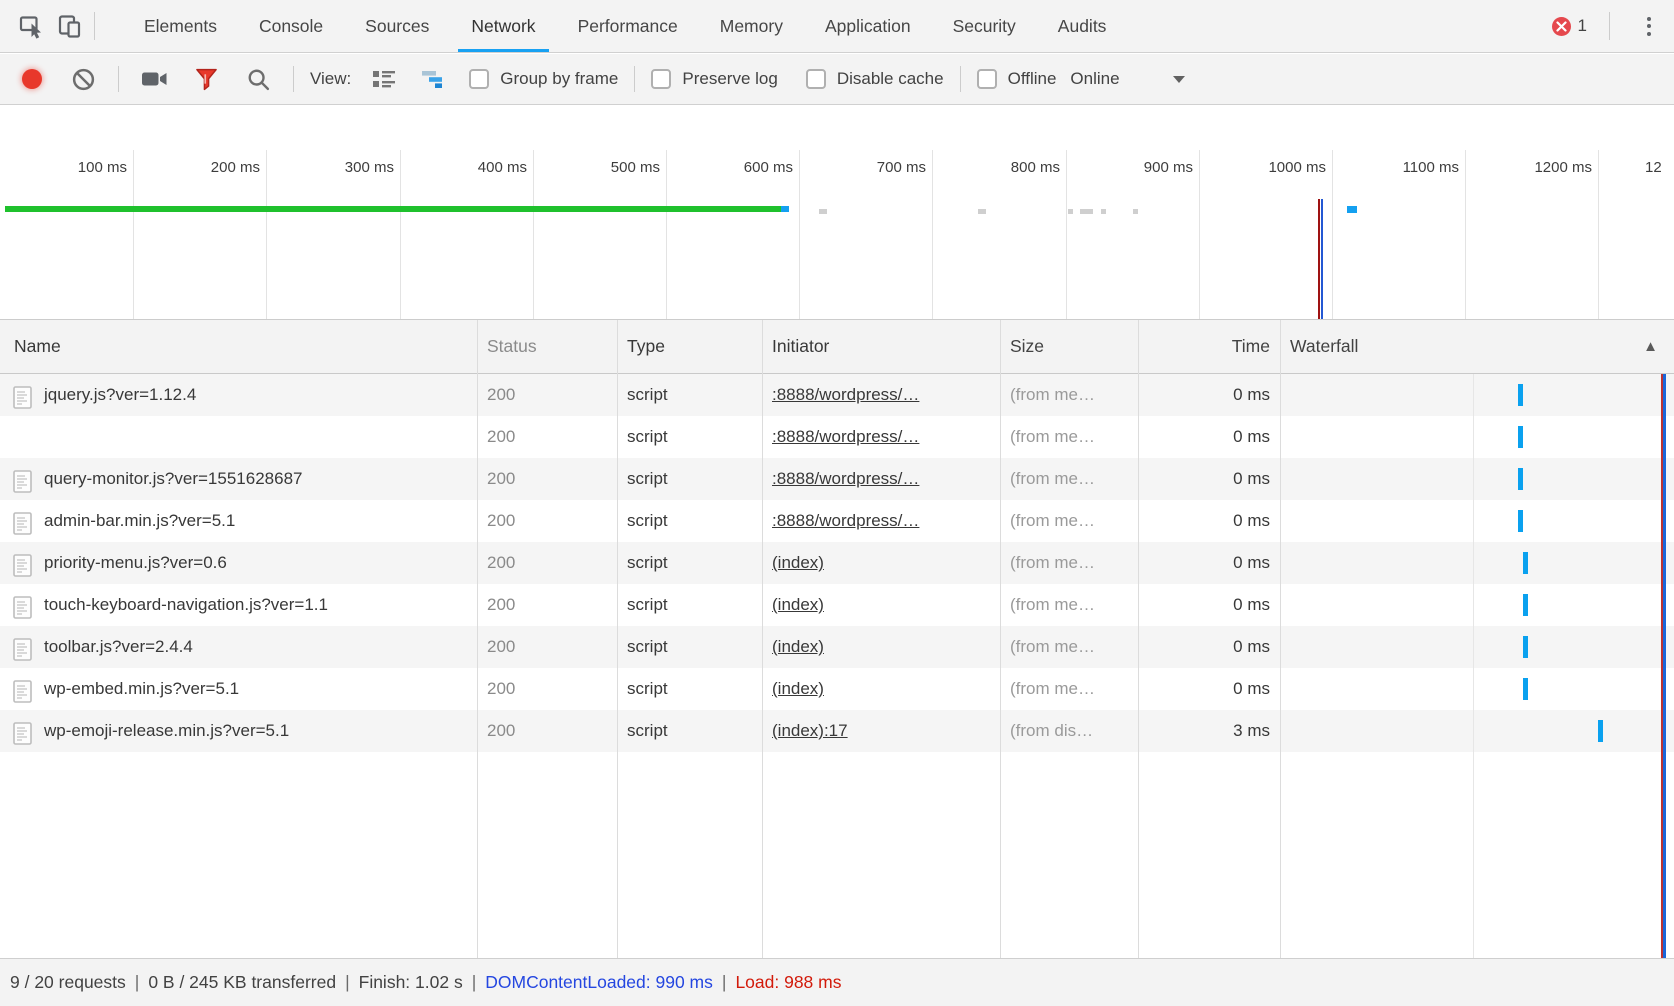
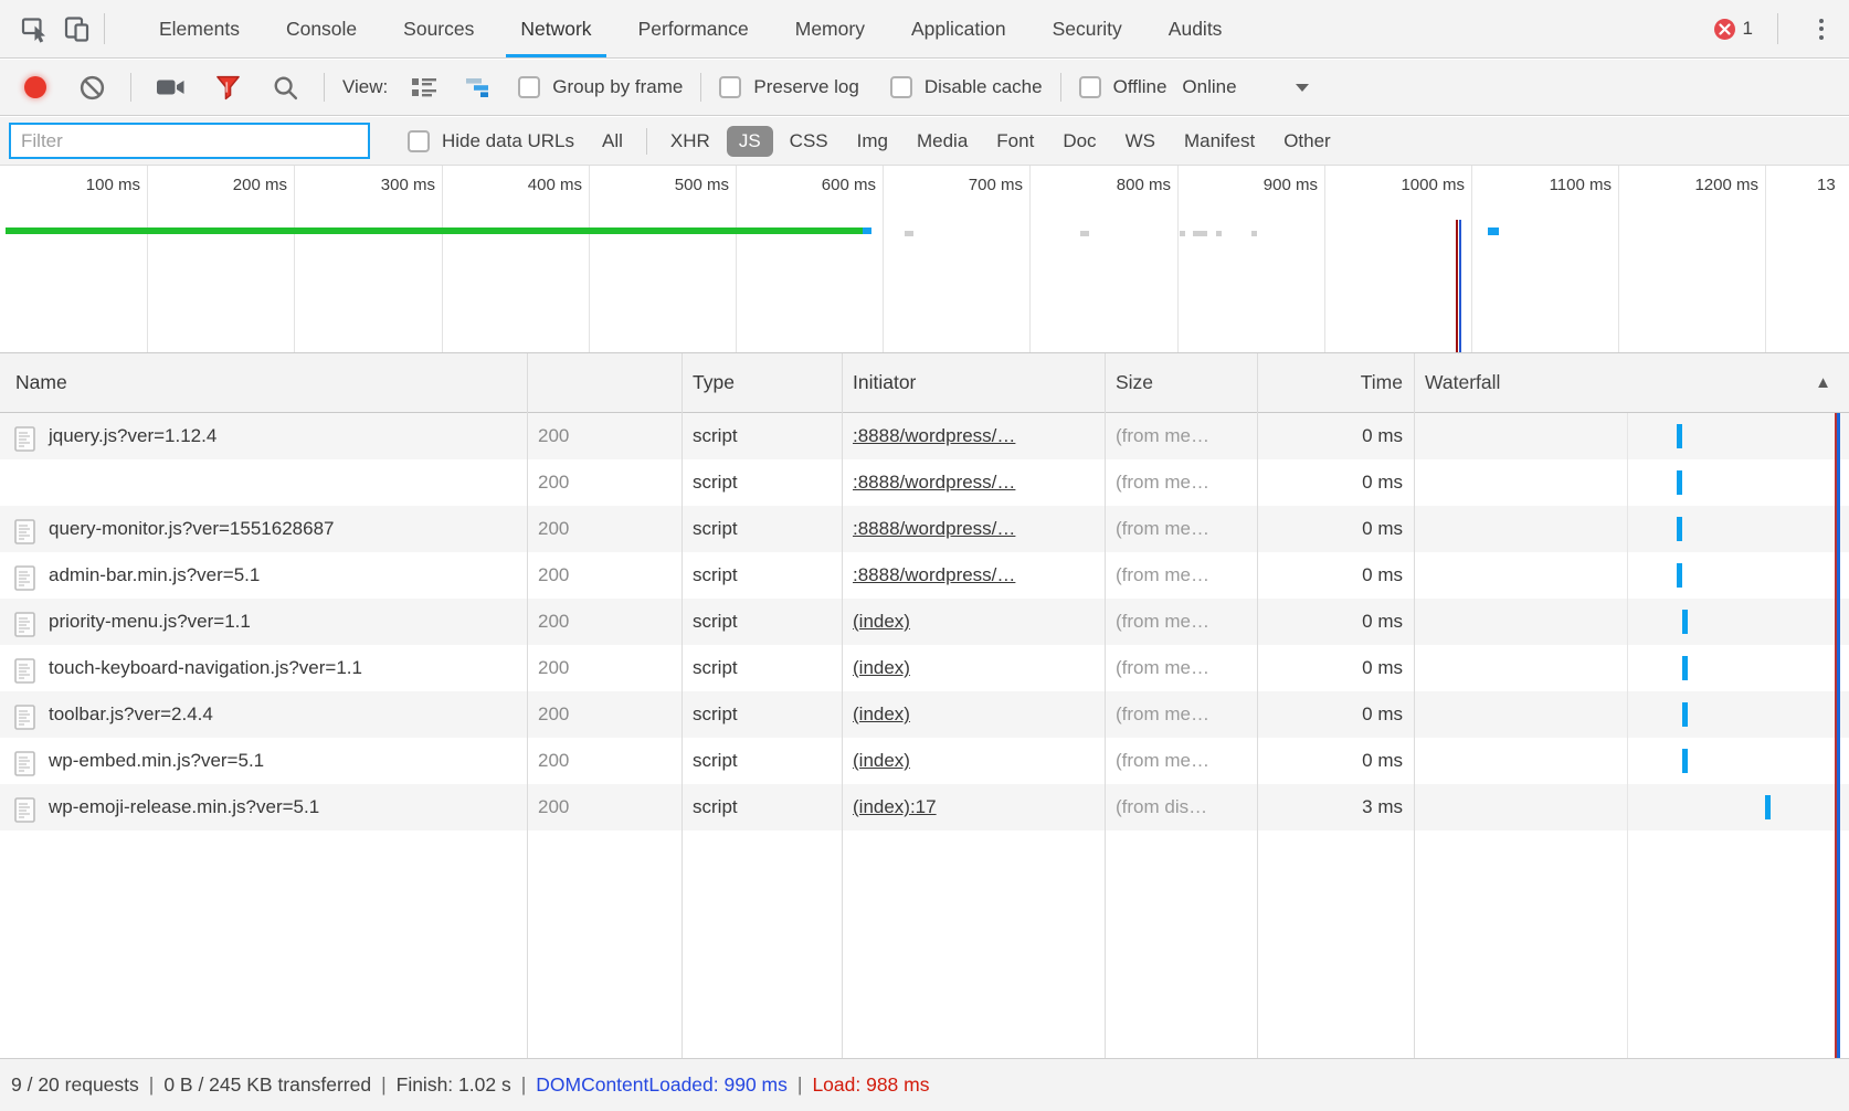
  Elements
  Console
  Sources
  Network
  Performance
  Memory
  Application
  Security
  Audits
  1
  View:
  Group by frame
  Preserve log
  Disable cache
  Offline
  Online
+ Filter
+ Hide data URLs
+ All
+ XHR
+ JS
+ CSS
+ Img
+ Media
+ Font
+ Doc
+ WS
+ Manifest
+ Other
  100 ms
  200 ms
  300 ms
  400 ms
  500 ms
  600 ms
  700 ms
  800 ms
  900 ms
  1000 ms
  1100 ms
  1200 ms
- 12
+ 13
  Name
- Status
  Type
  Initiator
  Size
  Time
  Waterfall
  ▲
  jquery.js?ver=1.12.4
  200
  script
  :8888/wordpress/…
  (from me…
  0 ms
  200
  script
  :8888/wordpress/…
  (from me…
  0 ms
  query-monitor.js?ver=1551628687
  200
  script
  :8888/wordpress/…
  (from me…
  0 ms
  admin-bar.min.js?ver=5.1
  200
  script
  :8888/wordpress/…
  (from me…
  0 ms
- priority-menu.js?ver=0.6
+ priority-menu.js?ver=1.1
  200
  script
  (index)
  (from me…
  0 ms
  touch-keyboard-navigation.js?ver=1.1
  200
  script
  (index)
  (from me…
  0 ms
  toolbar.js?ver=2.4.4
  200
  script
  (index)
  (from me…
  0 ms
  wp-embed.min.js?ver=5.1
  200
  script
  (index)
  (from me…
  0 ms
  wp-emoji-release.min.js?ver=5.1
  200
  script
  (index):17
  (from dis…
  3 ms
  9 / 20 requests
  |
  0 B / 245 KB transferred
  |
  Finish: 1.02 s
  |
  DOMContentLoaded: 990 ms
  |
  Load: 988 ms
